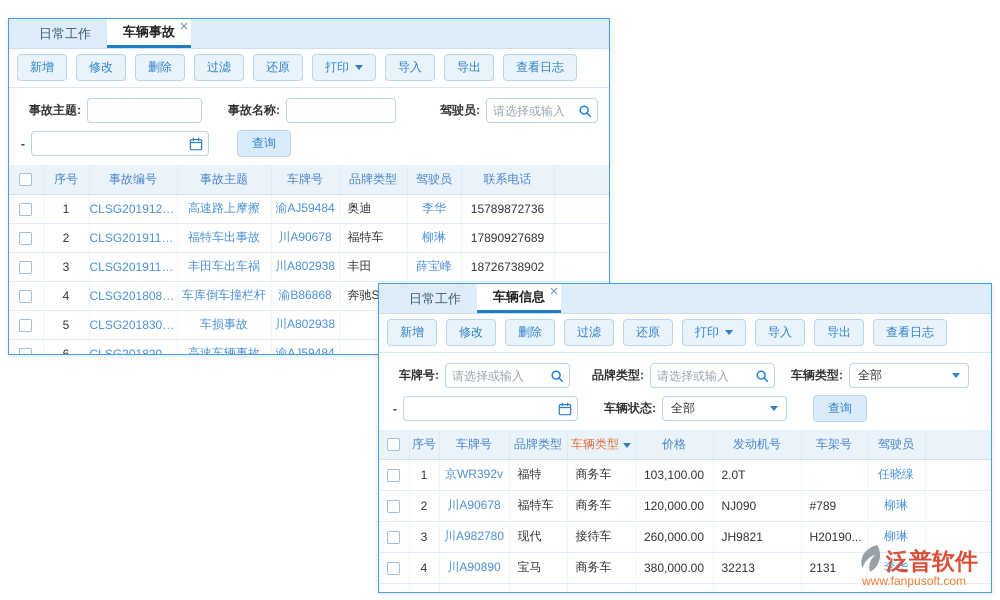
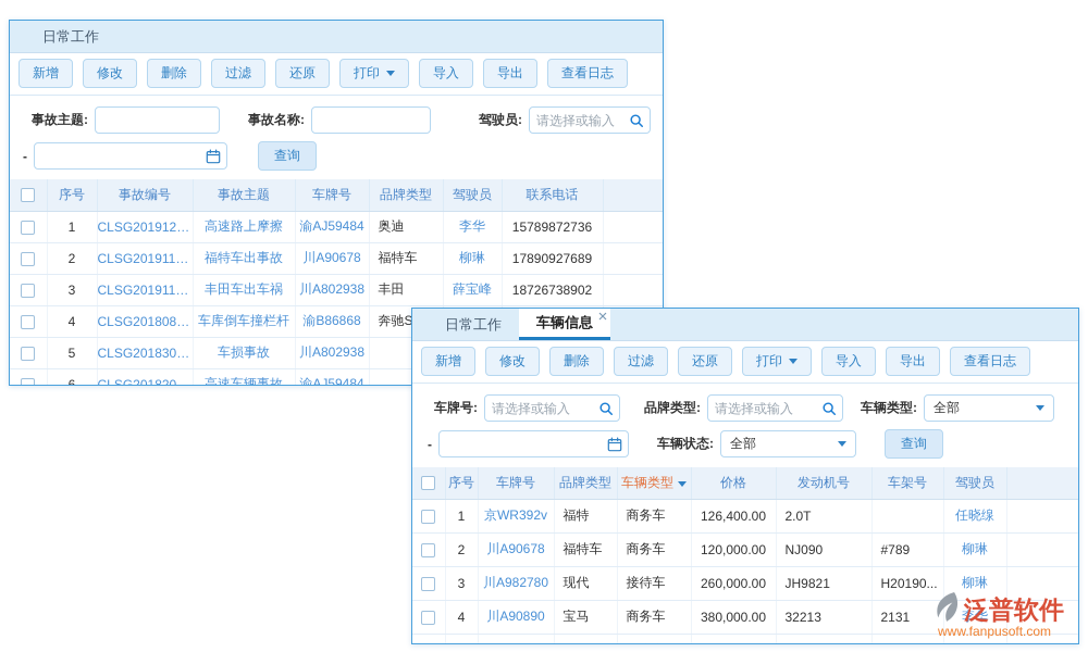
  日常工作
- 车辆事故
  新增
  修改
  删除
  过滤
  还原
  打印
  导入
  导出
  查看日志
  事故主题:
  事故名称:
  驾驶员:
  请选择或输入
  -
  查询
  	序号	事故编号	事故主题	车牌号	品牌类型	驾驶员	联系电话
  	1	CLSG20191200	高速路上摩擦	渝AJ59484	奥迪	李华	15789872736
  	2	CLSG20191100	福特车出事故	川A90678	福特车	柳琳	17890927689
  	3	CLSG20191100	丰田车出车祸	川A802938	丰田	薛宝峰	18726738902
  	5	CLSG20183000	车损事故	川A802938
  	6	CLSG20182000	高速车辆事故	渝AJ59484
  日常工作
  车辆信息
  新增
  修改
  删除
  过滤
  还原
  打印
  导入
  导出
  查看日志
  车牌号:
  请选择或输入
  品牌类型:
  请选择或输入
  车辆类型:
  全部
  -
  车辆状态:
  全部
  查询
  	序号	车牌号	品牌类型	车辆类型	价格	发动机号	车架号	驾驶员
- 	1	京WR392v	福特	商务车	103,100.00	2.0T		任晓缐
+ 	1	京WR392v	福特	商务车	126,400.00	2.0T		任晓缐
  	2	川A90678	福特车	商务车	120,000.00	NJ090	#789	柳琳
  	3	川A982780	现代	接待车	260,000.00	JH9821	H20190...	柳琳
  	4	川A90890	宝马	商务车	380,000.00	32213	2131	李华
  泛普软件
  www.fanpusoft.com
